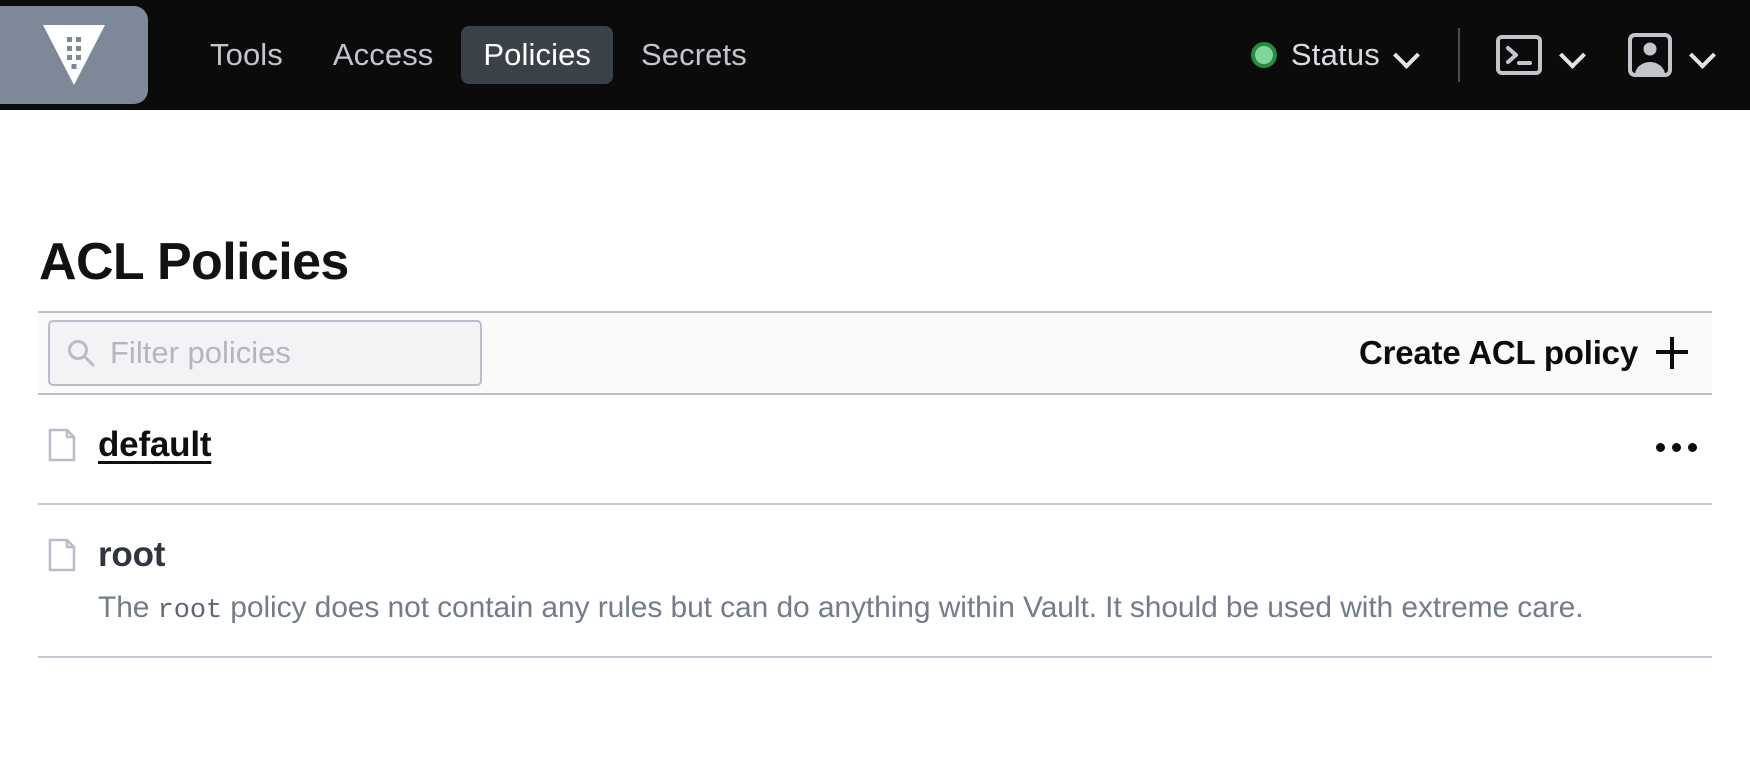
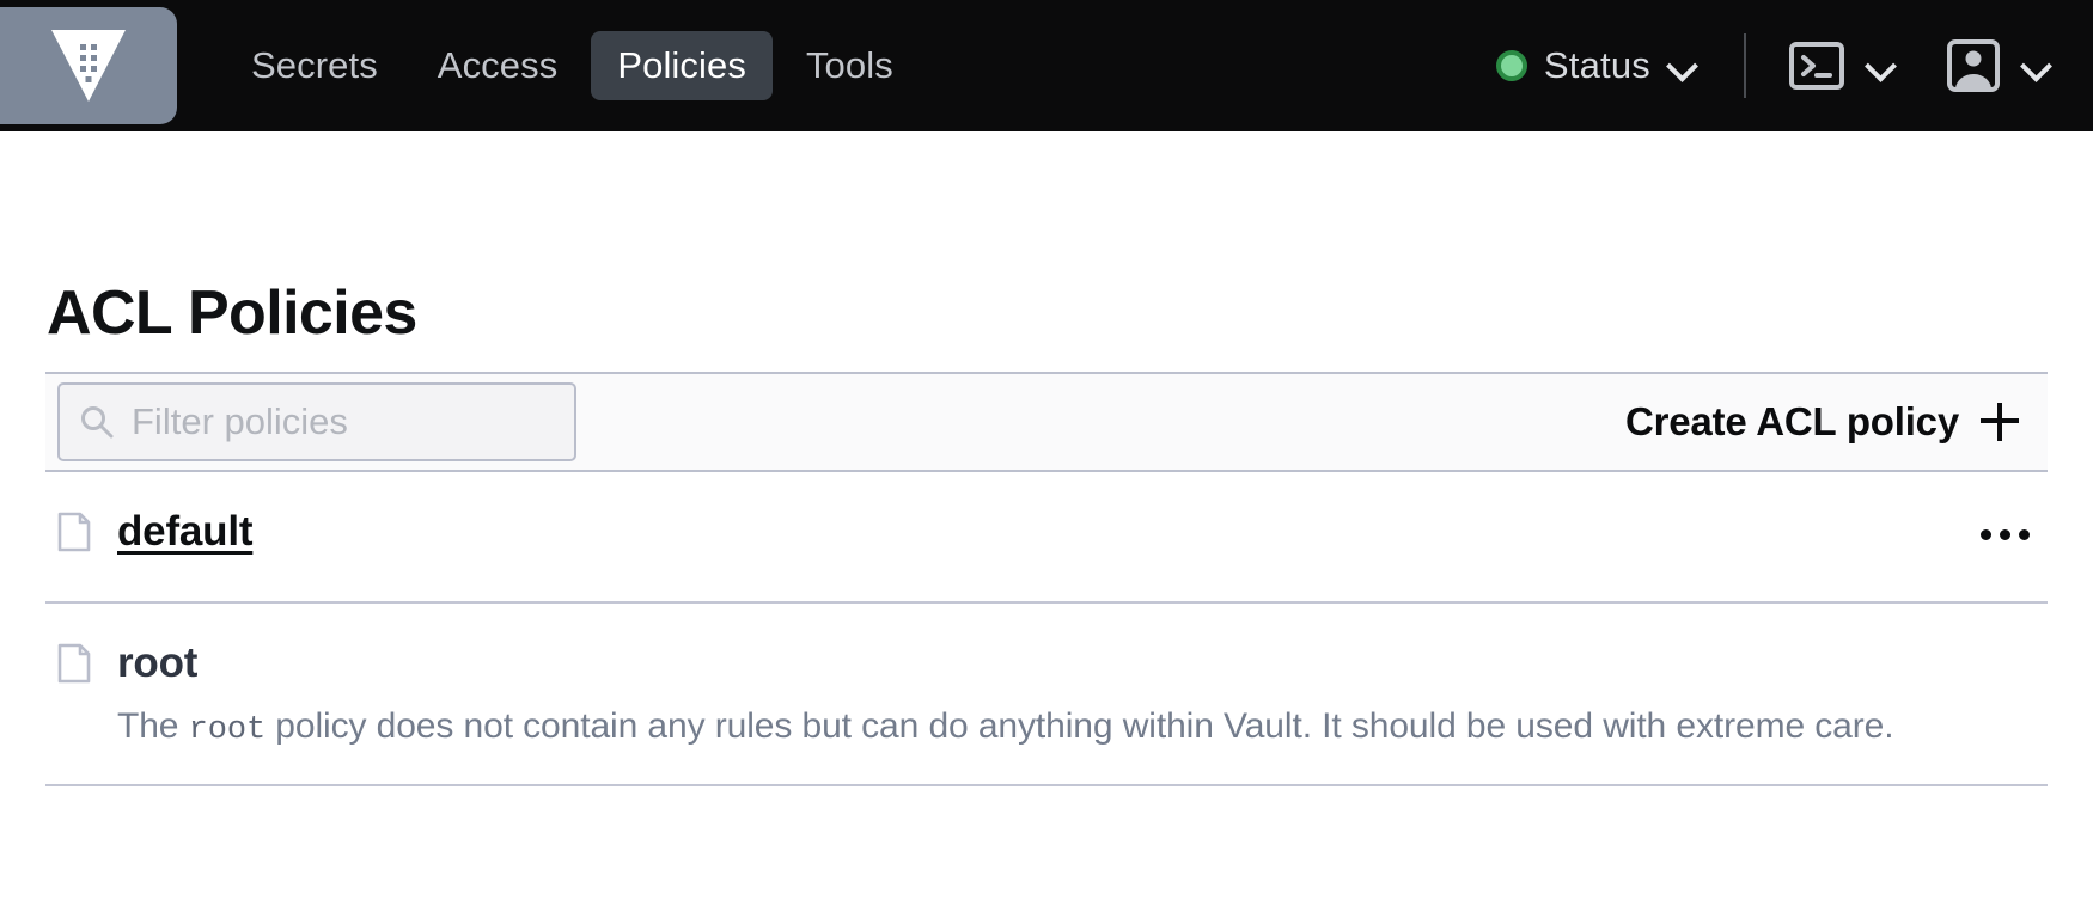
- Tools
+ Secrets
  Access
  Policies
- Secrets
+ Tools
  Status
  ACL Policies
  Filter policies
  Create ACL policy
  default
  root
  The root policy does not contain any rules but can do anything within Vault. It should be used with extreme care.
